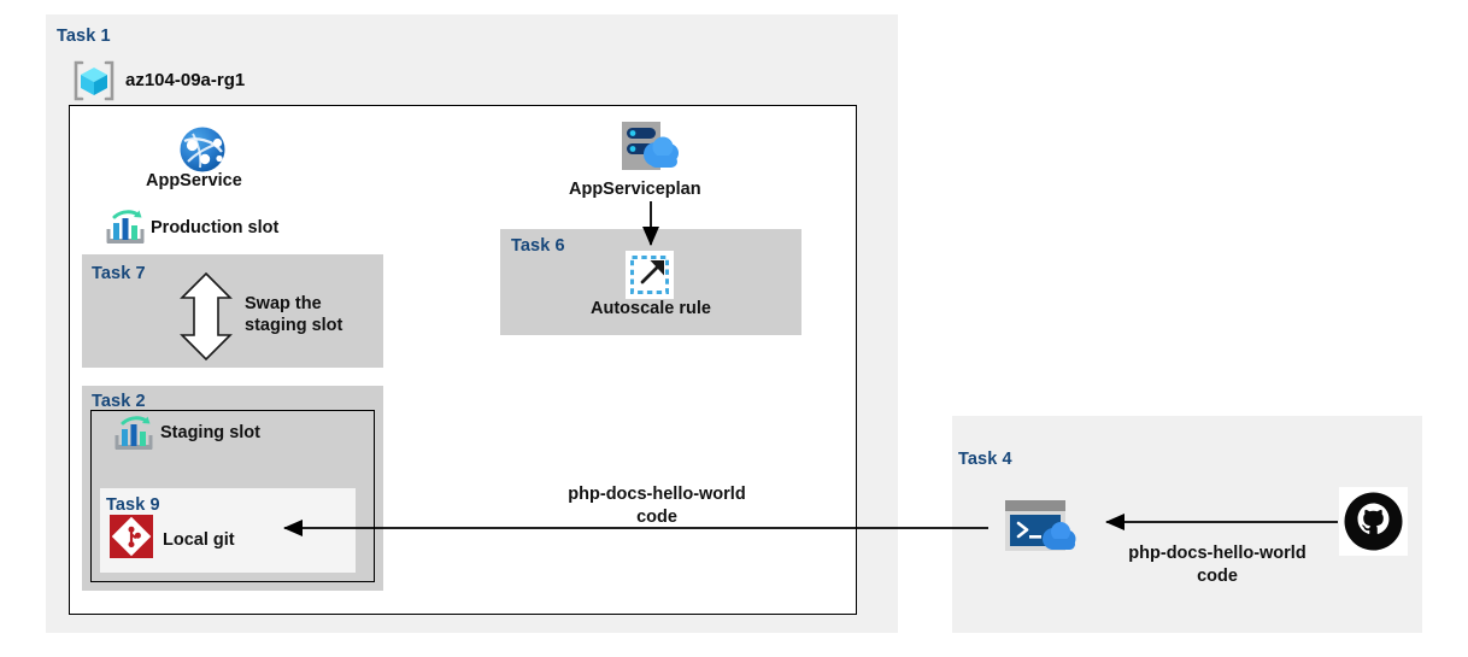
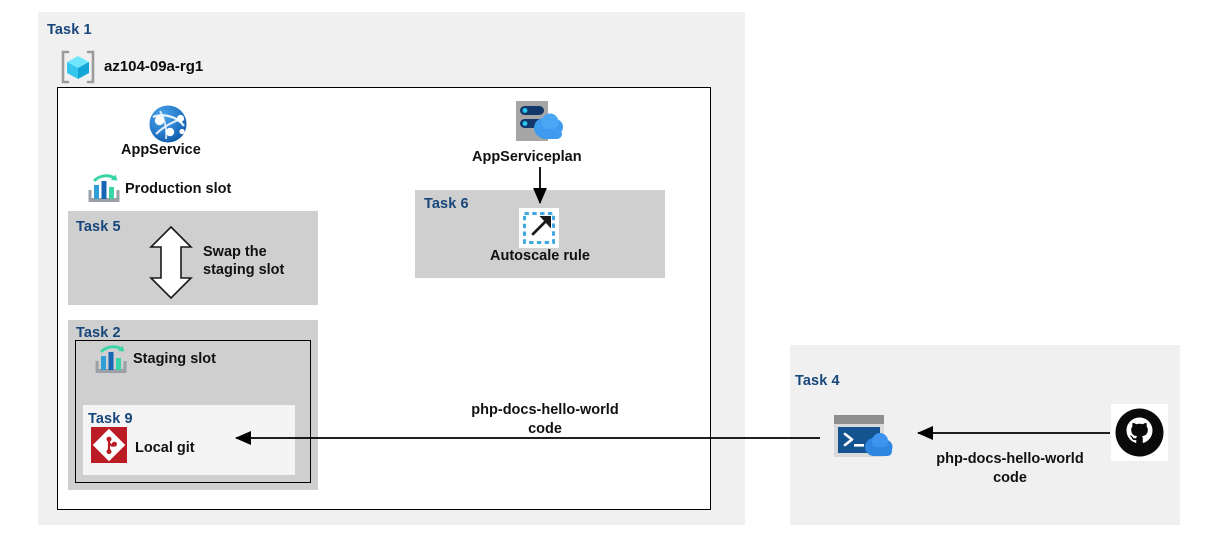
  Task 1
  az104-09a-rg1
  AppService
  Production slot
- Task 7
+ Task 5
  Swap the staging slot
  Task 2
  Staging slot
  Task 9
  Local git
  AppServiceplan
  Task 6
  Autoscale rule
  php-docs-hello-world
  code
  Task 4
  php-docs-hello-world
  code
